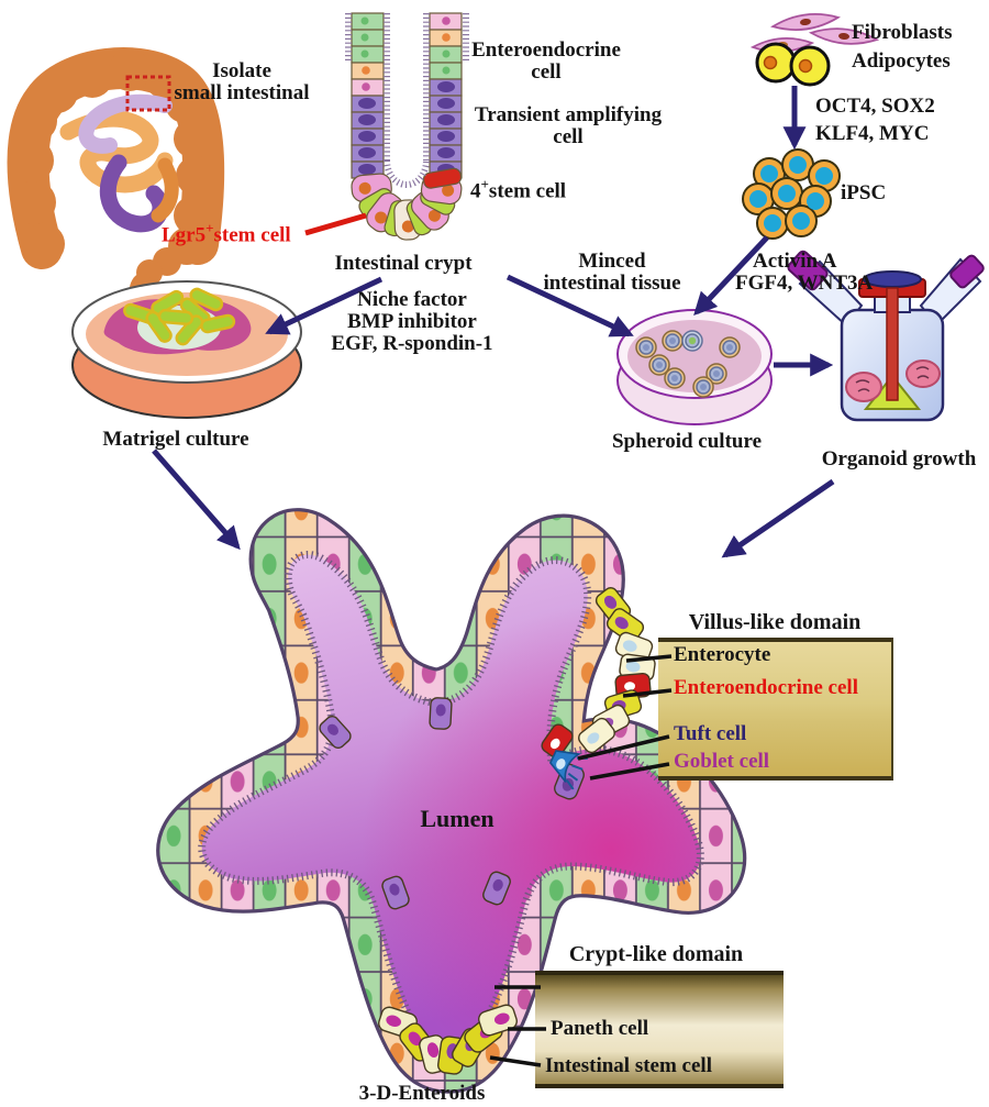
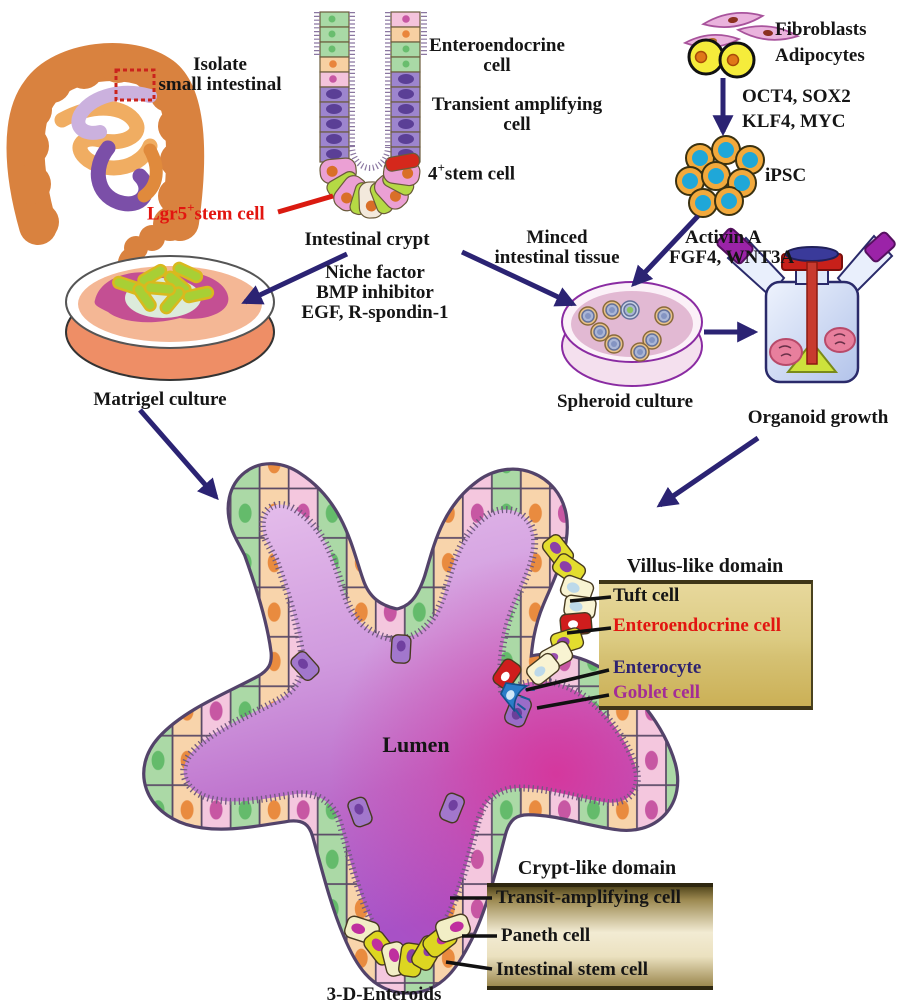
  Isolate
  small intestinal
  Enteroendocrine
  cell
  Transient amplifying
  cell
  4+stem cell
  Lgr5+stem cell
  Intestinal crypt
  Minced
  intestinal tissue
  Niche factor
  BMP inhibitor
  EGF, R-spondin-1
  Fibroblasts
  Adipocytes
  OCT4, SOX2
  KLF4, MYC
  iPSC
  Activin A
  FGF4, WNT3A
  Matrigel culture
  Spheroid culture
  Organoid growth
  Lumen
  Villus-like domain
- Enterocyte
+ Tuft cell
  Enteroendocrine cell
- Tuft cell
+ Enterocyte
  Goblet cell
  Crypt-like domain
+ Transit-amplifying cell
  Paneth cell
  Intestinal stem cell
  3-D-Enteroids
